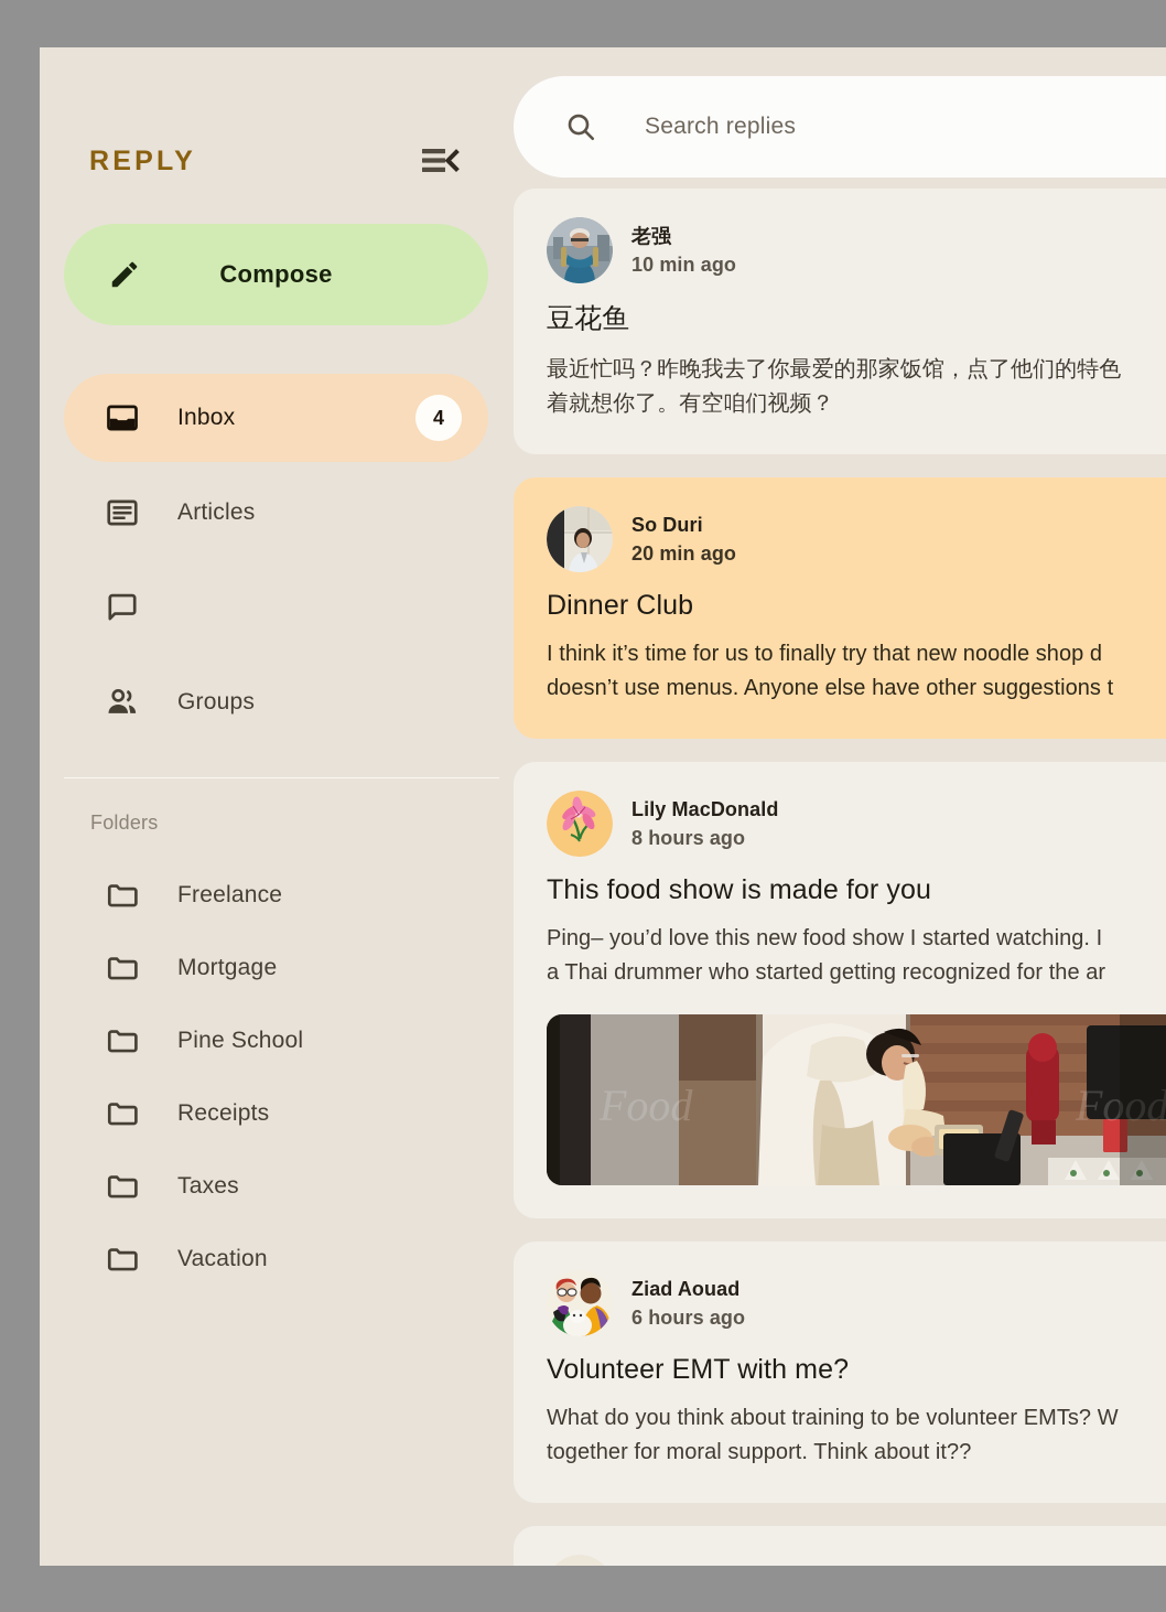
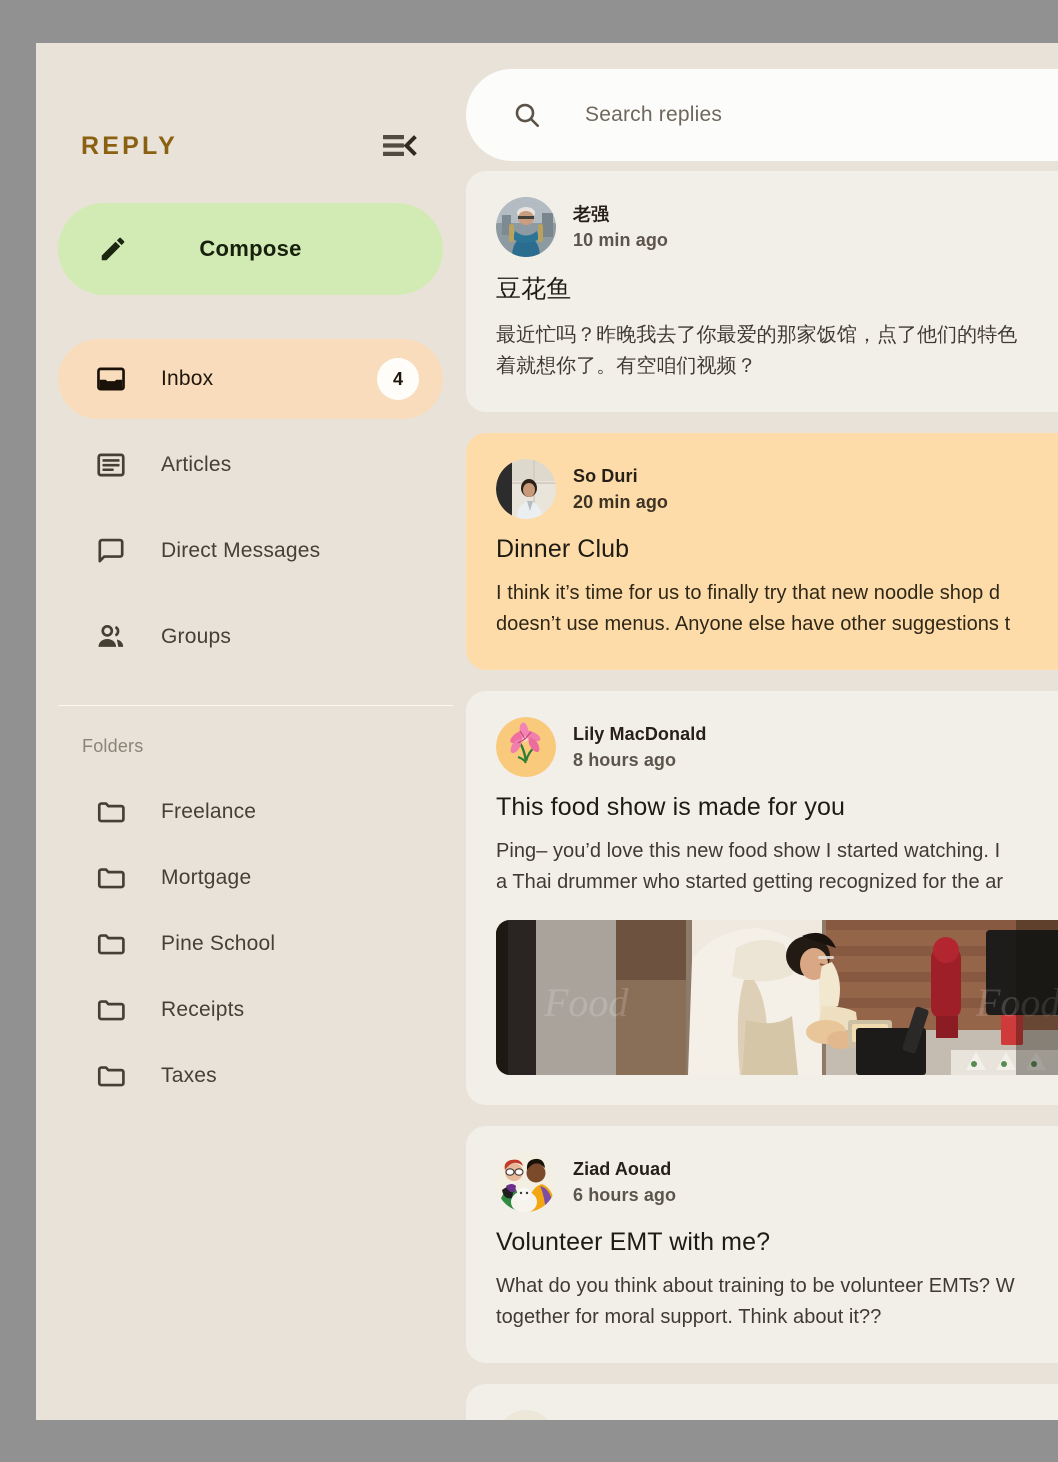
  REPLY
  Compose
  Inbox
  4
  Articles
+ Direct Messages
  Groups
  Folders
  Freelance
  Mortgage
  Pine School
  Receipts
  Taxes
- Vacation
  Search replies
  老强
  10 min ago
  豆花鱼
  最近忙吗？昨晚我去了你最爱的那家饭馆，点了他们的特色
  着就想你了。有空咱们视频？
  So Duri
  20 min ago
  Dinner Club
  I think it’s time for us to finally try that new noodle shop d
  doesn’t use menus. Anyone else have other suggestions t
  Lily MacDonald
  8 hours ago
  This food show is made for you
  Ping– you’d love this new food show I started watching. I
  a Thai drummer who started getting recognized for the ar
  Food
  Food
  Ziad Aouad
  6 hours ago
  Volunteer EMT with me?
  What do you think about training to be volunteer EMTs? W
  together for moral support. Think about it??
